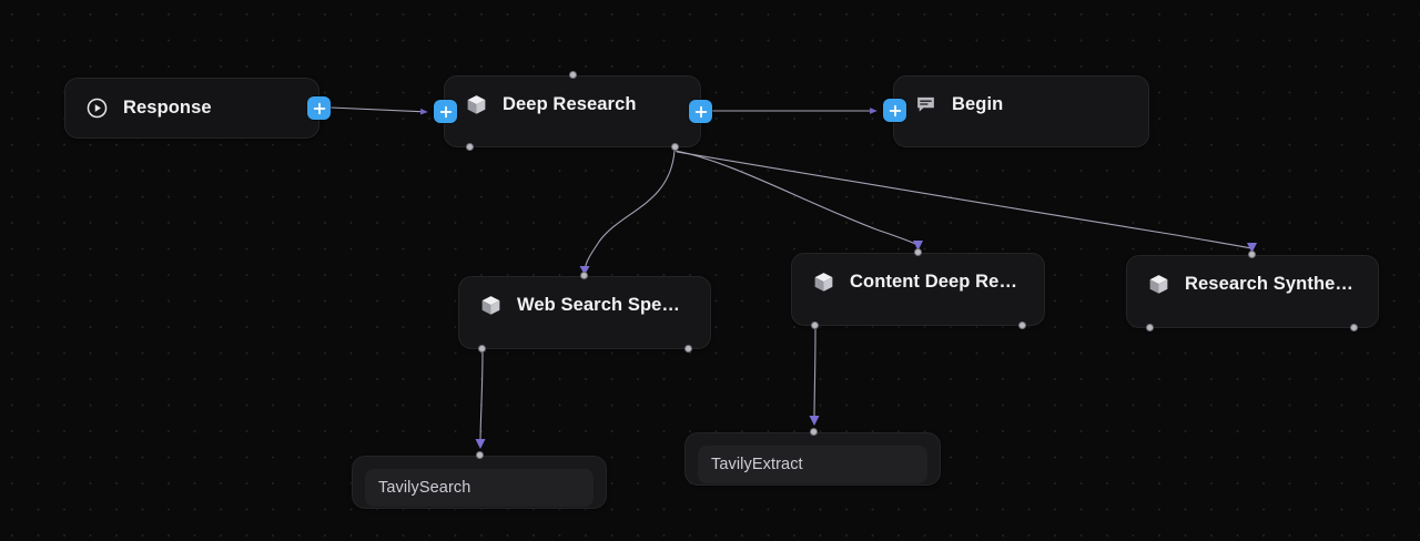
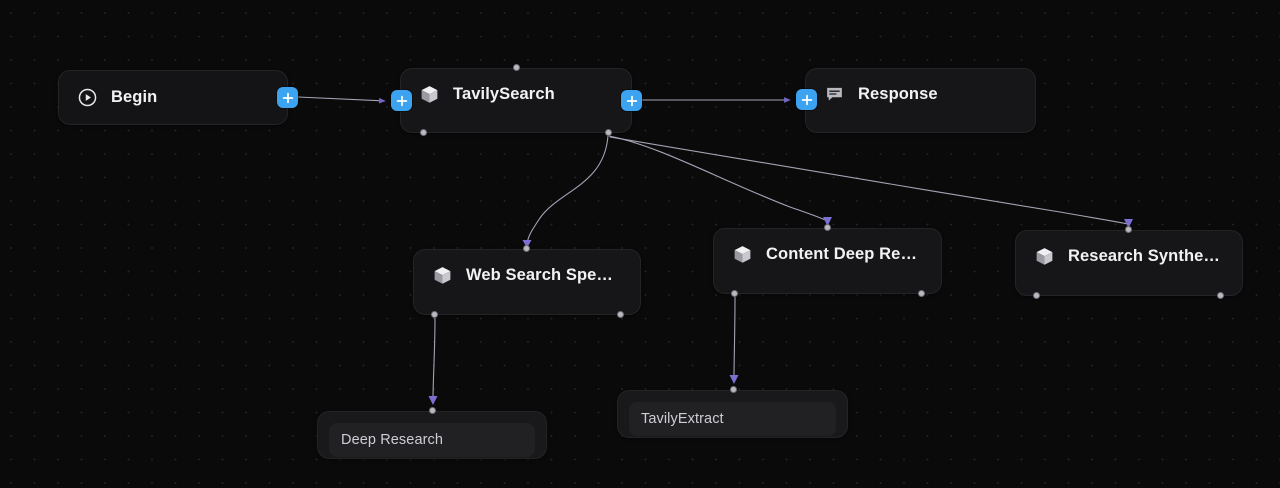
- Response
+ Begin
- Deep Research
+ TavilySearch
- Begin
+ Response
  Web Search Special
  Content Deep Read
  Research Synthesiz
- TavilySearch
+ Deep Research
  TavilyExtract
